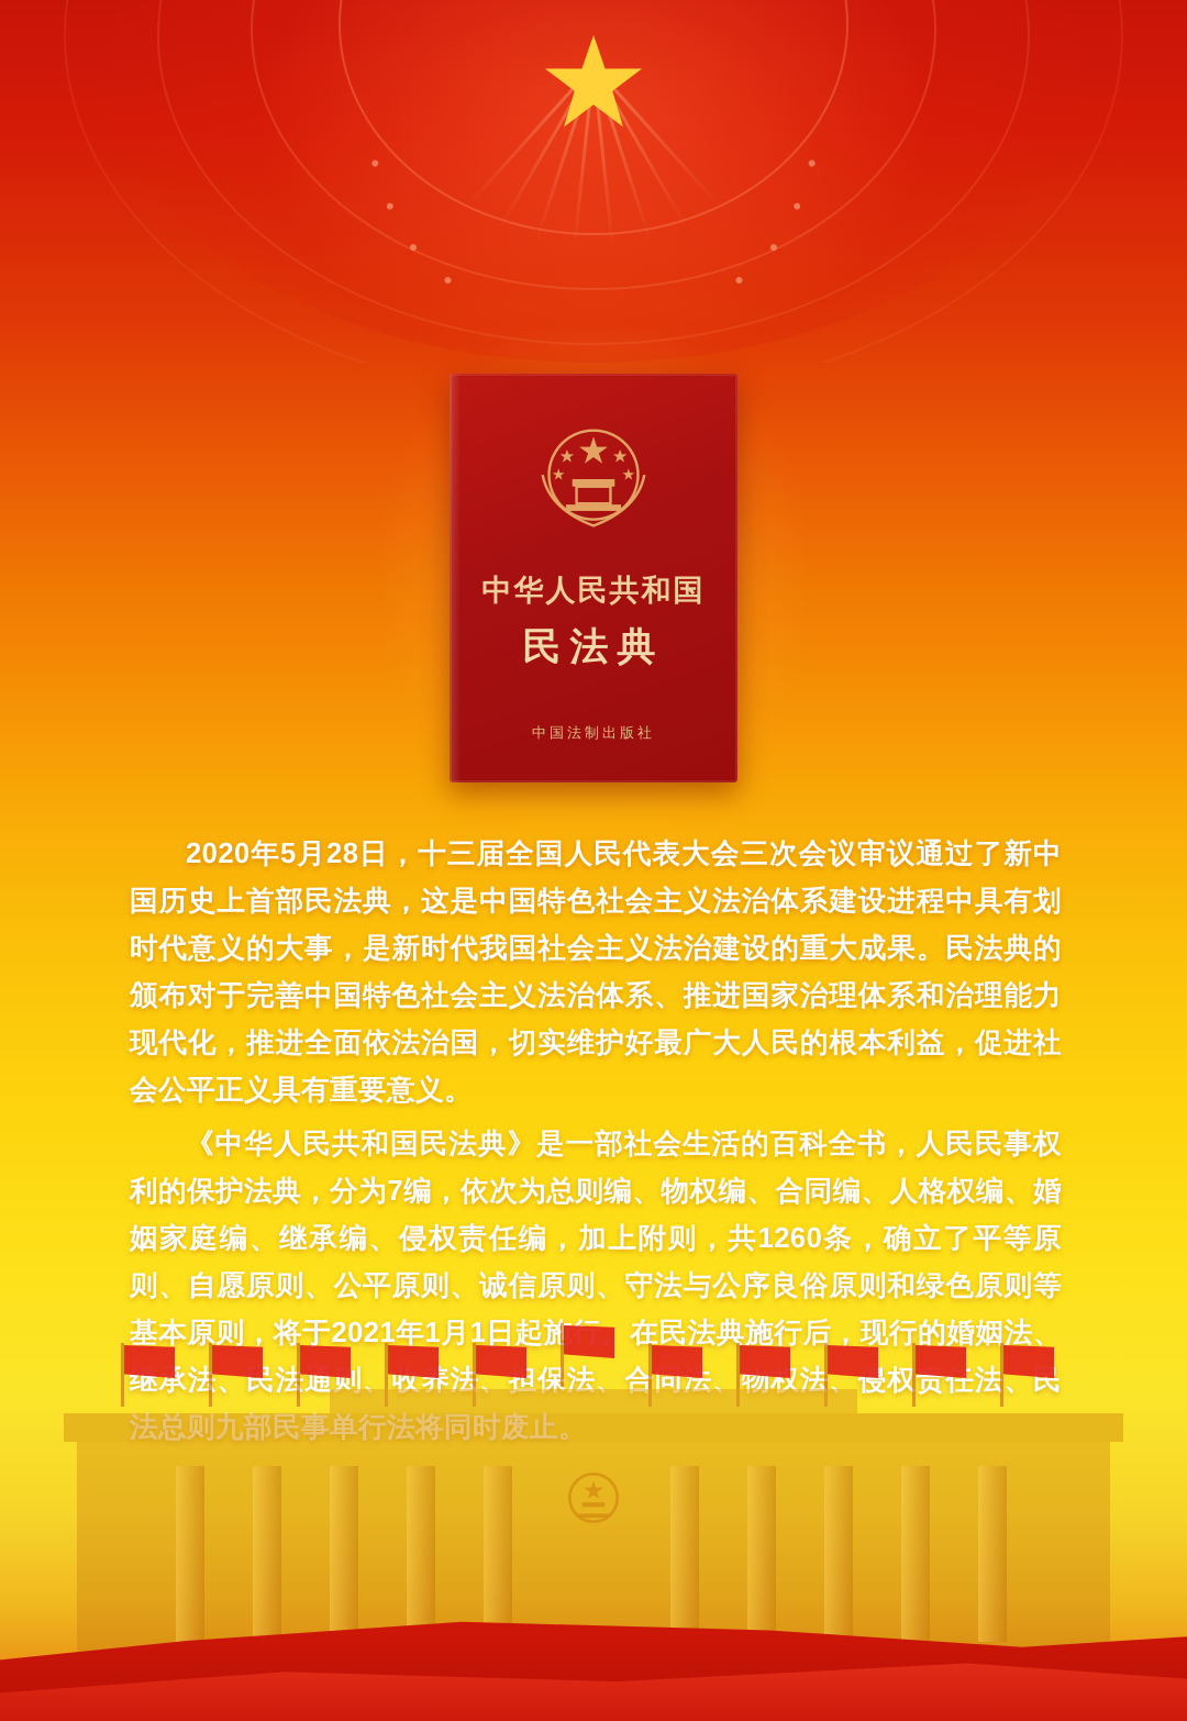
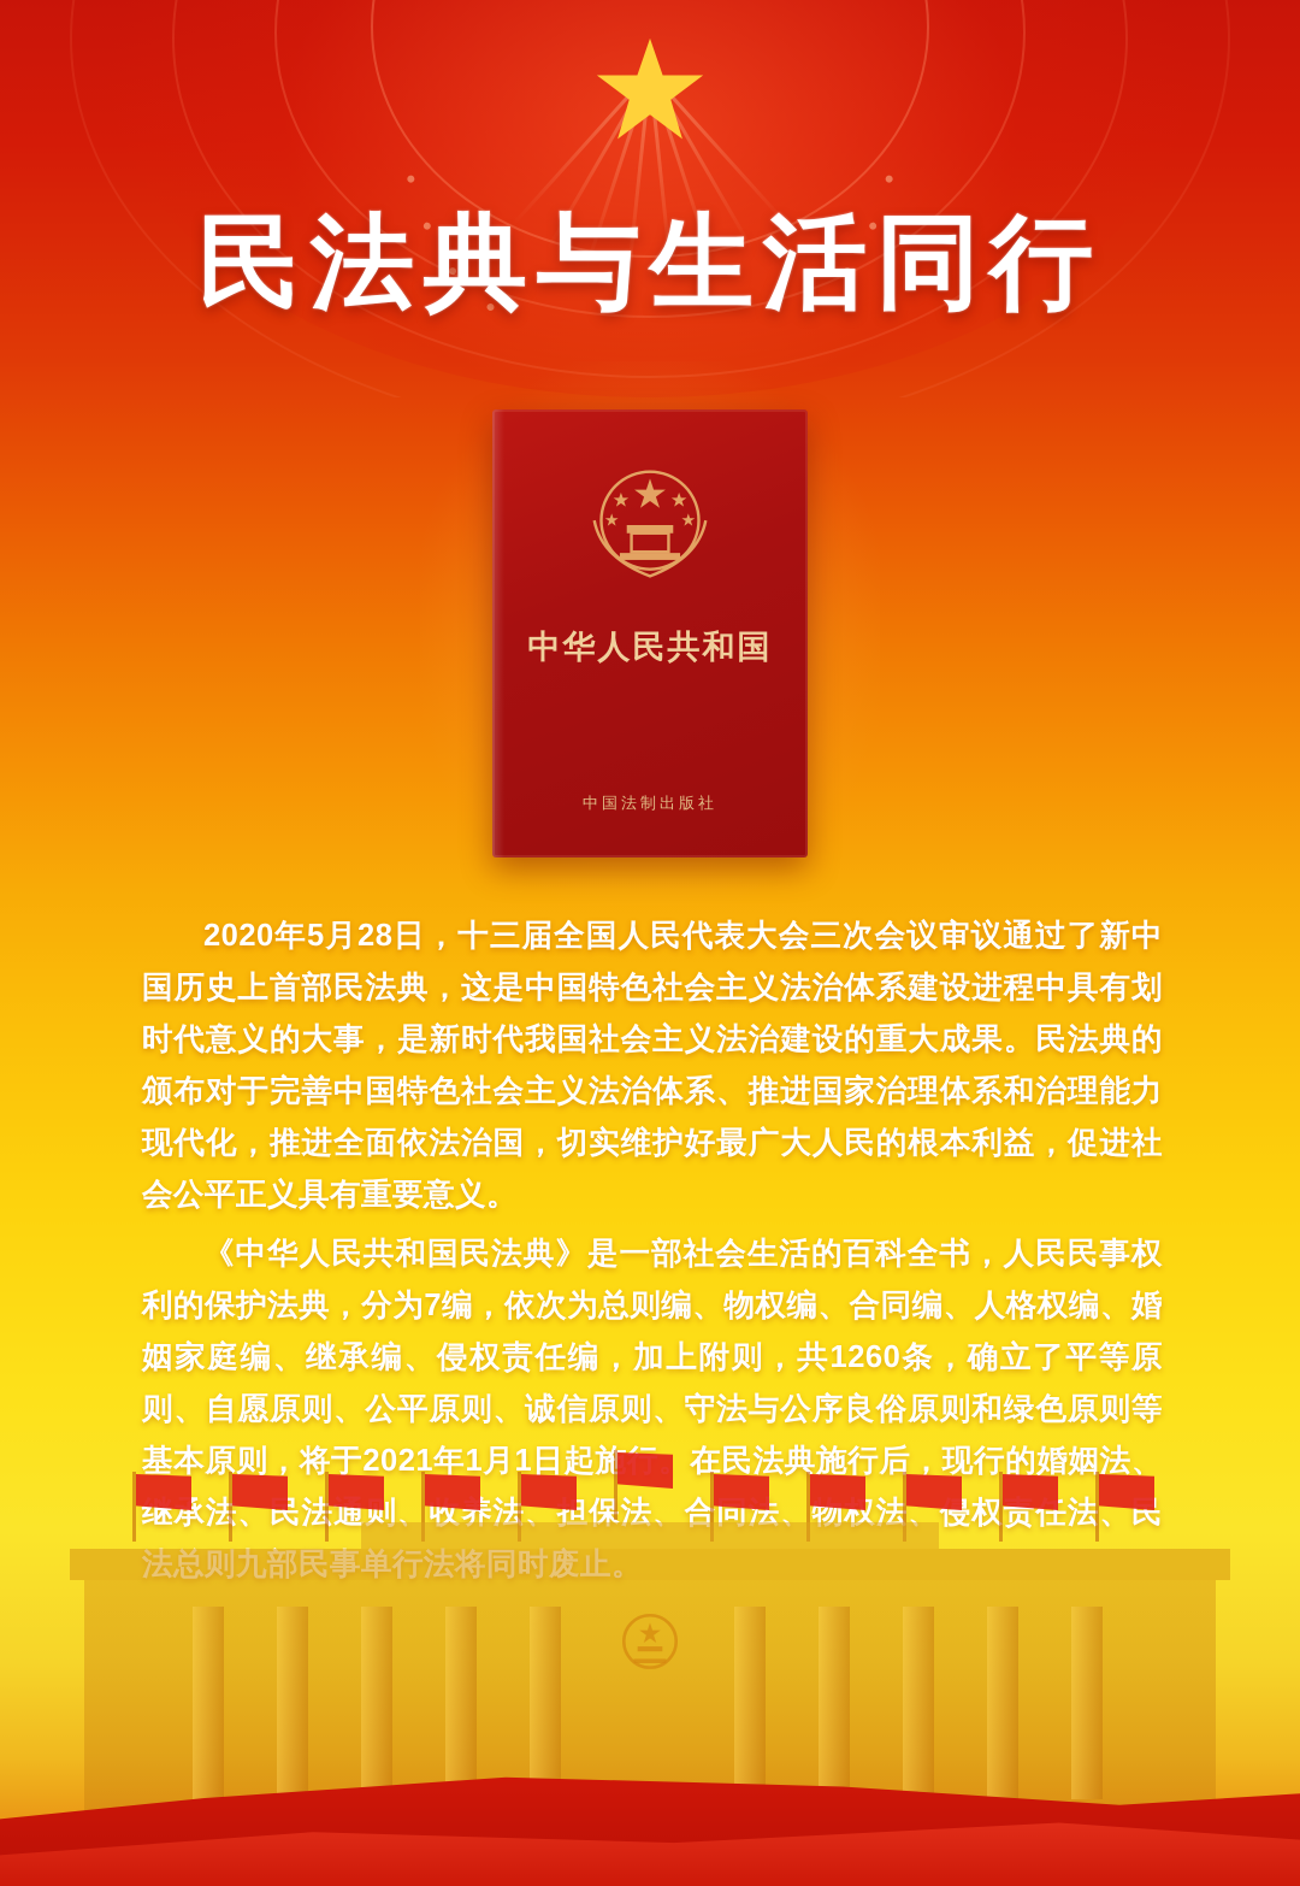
+ 民法典与生活同行
  中华人民共和国
- 民法典
  中国法制出版社
  2020年5月28日，十三届全国人民代表大会三次会议审议通过了新中国历史上首部民法典，这是中国特色社会主义法治体系建设进程中具有划时代意义的大事，是新时代我国社会主义法治建设的重大成果。民法典的颁布对于完善中国特色社会主义法治体系、推进国家治理体系和治理能力现代化，推进全面依法治国，切实维护好最广大人民的根本利益，促进社会公平正义具有重要意义。
  《中华人民共和国民法典》是一部社会生活的百科全书，人民民事权利的保护法典，分为7编，依次为总则编、物权编、合同编、人格权编、婚姻家庭编、继承编、侵权责任编，加上附则，共1260条，确立了平等原则、自愿原则、公平原则、诚信原则、守法与公序良俗原则和绿色原则等基本原则，将于2021年1月1日起施。在民法典施行后，现行的婚姻法、继承法、民法通则、收养法、担保法、合同法、物权法、侵权责任法、民法总则九部民事单行法将同时废止。
